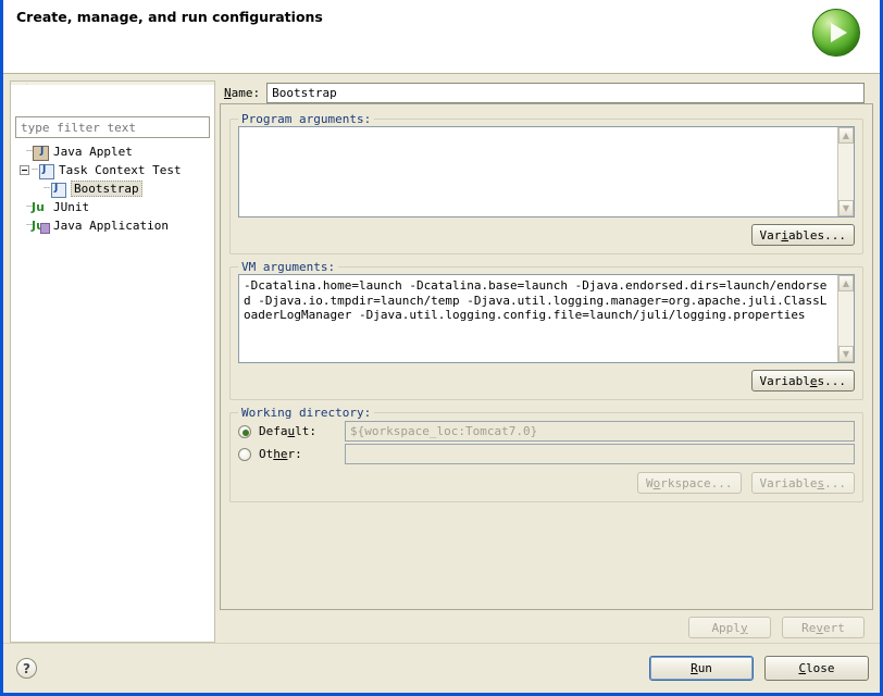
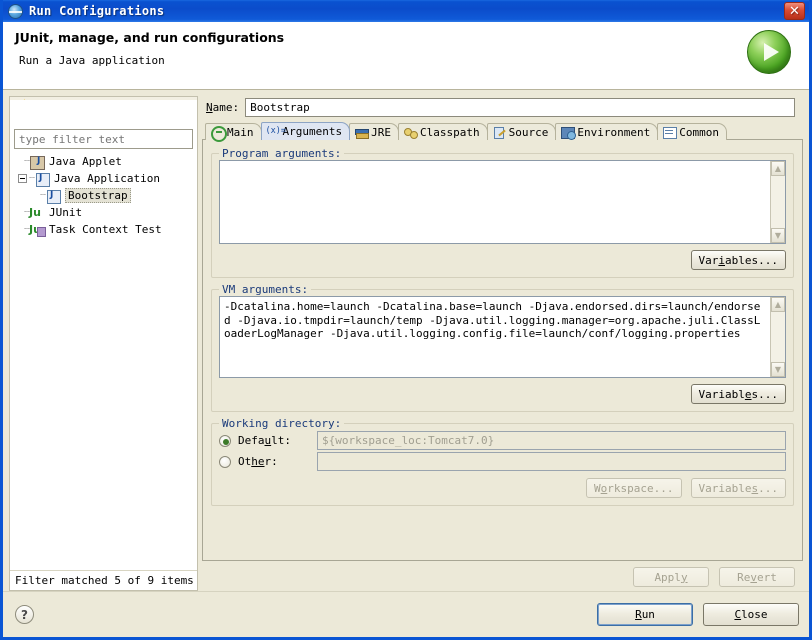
+ Run Configurations
+ ✕
- Create, manage, and run configurations
+ JUnit, manage, and run configurations
+ Run a Java application
  type filter text
  ┄
  Java Applet
  ┄
- Task Context Test
+ Java Application
  ┄
  Bootstrap
  ┄
  JUnit
  ┄
- Java Application
+ Task Context Test
+ Filter matched 5 of 9 items
  Name:
  Bootstrap
+ Main
+ Arguments
+ JRE
+ Classpath
+ Source
+ Environment
+ Common
  Program arguments:
  ▲
  ▼
  Var
  i
  ables...
  VM arguments:
- -Dcatalina.home=launch -Dcatalina.base=launch -Djava.endorsed.dirs=launch/endorsed -Djava.io.tmpdir=launch/temp -Djava.util.logging.manager=org.apache.juli.ClassLoaderLogManager -Djava.util.logging.config.file=launch/juli/logging.properties
+ -Dcatalina.home=launch -Dcatalina.base=launch -Djava.endorsed.dirs=launch/endorsed -Djava.io.tmpdir=launch/temp -Djava.util.logging.manager=org.apache.juli.ClassLoaderLogManager -Djava.util.logging.config.file=launch/conf/logging.properties
  ▲
  ▼
  Variabl
  e
  s...
  Working directory:
  Default:
  ${workspace_loc:Tomcat7.0}
  Other:
  W
  o
  rkspace...
  Variable
  s
  ...
  Appl
  y
  Re
  v
  ert
  ?
  R
  un
  C
  lose
